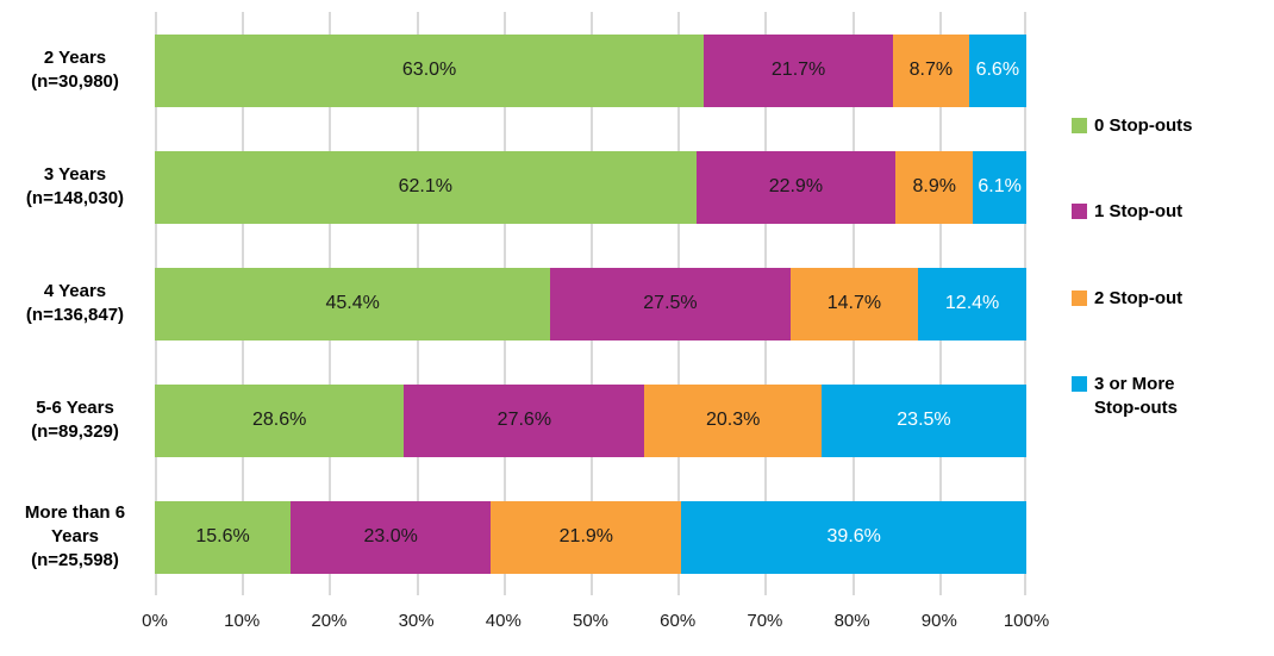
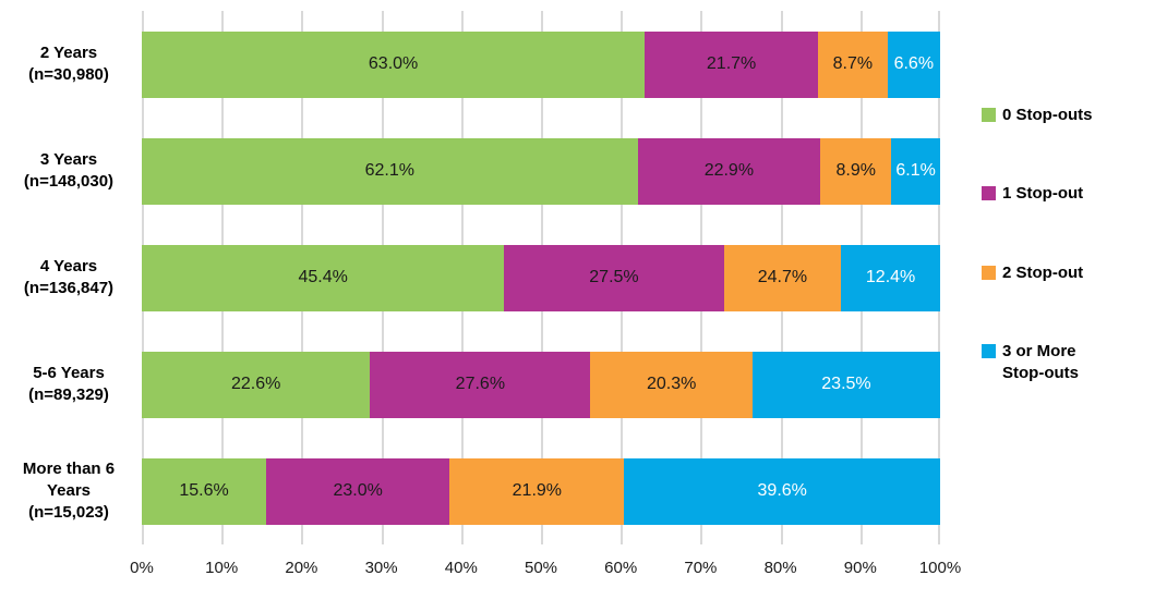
  2 Years
  (n=30,980)
  3 Years
  (n=148,030)
  4 Years
  (n=136,847)
  5-6 Years
  (n=89,329)
  More than 6
  Years
- (n=25,598)
+ (n=15,023)
  63.0%
  21.7%
  8.7%
  6.6%
  62.1%
  22.9%
  8.9%
  6.1%
  45.4%
  27.5%
- 14.7%
+ 24.7%
  12.4%
- 28.6%
+ 22.6%
  27.6%
  20.3%
  23.5%
  15.6%
  23.0%
  21.9%
  39.6%
  0%
  10%
  20%
  30%
  40%
  50%
  60%
  70%
  80%
  90%
  100%
  0 Stop-outs
  1 Stop-out
  2 Stop-out
  3 or More
  Stop-outs
